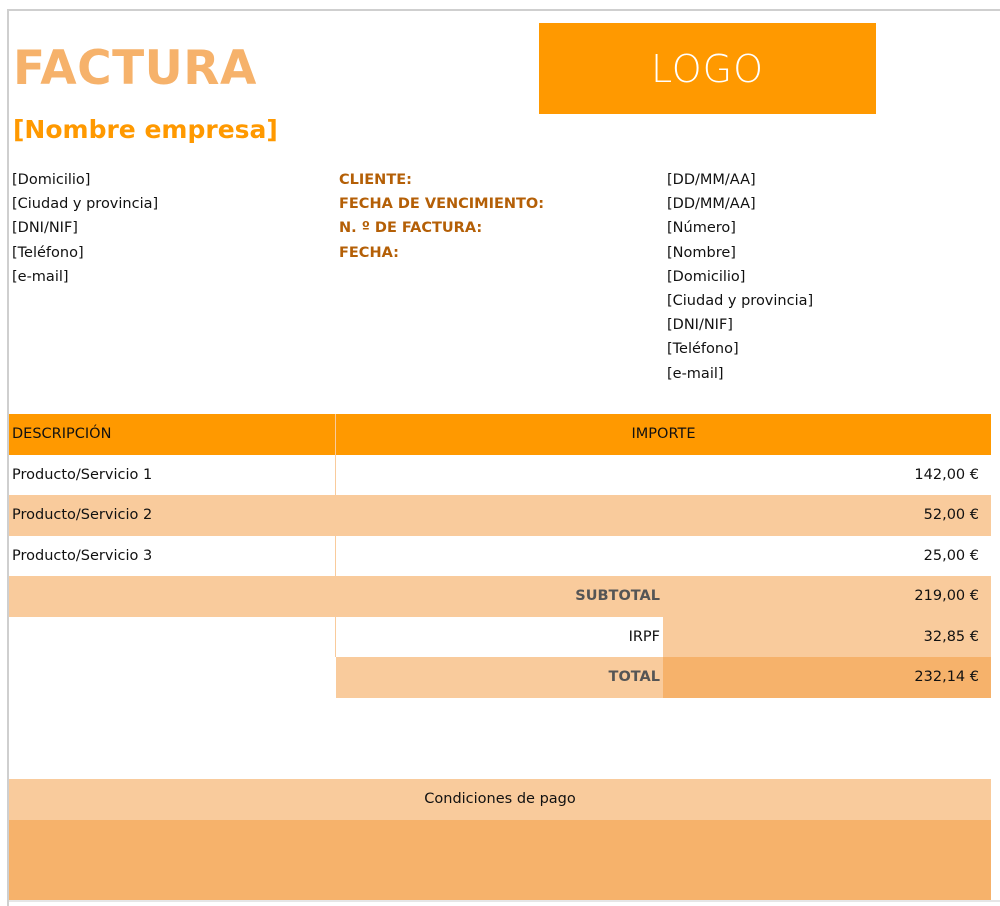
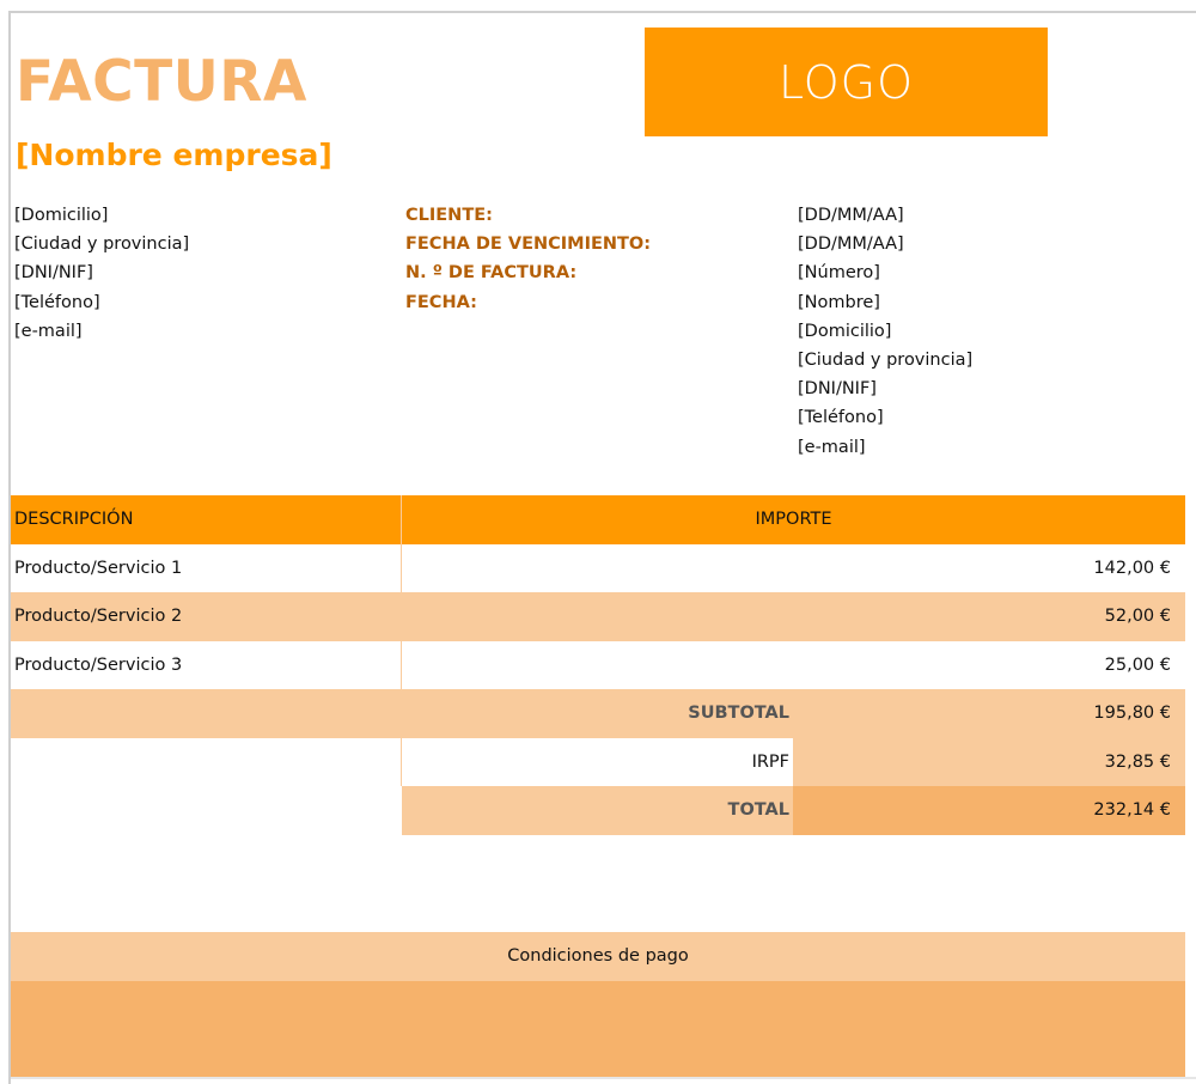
  FACTURA
  [Nombre empresa]
  LOGO
  [Domicilio]
  [Ciudad y provincia]
  [DNI/NIF]
  [Teléfono]
  [e-mail]
  CLIENTE:
  FECHA DE VENCIMIENTO:
  N. º DE FACTURA:
  FECHA:
  [DD/MM/AA]
  [DD/MM/AA]
  [Número]
  [Nombre]
  [Domicilio]
  [Ciudad y provincia]
  [DNI/NIF]
  [Teléfono]
  [e-mail]
  DESCRIPCIÓN
  IMPORTE
  Producto/Servicio 1
  142,00 €
  Producto/Servicio 2
  52,00 €
  Producto/Servicio 3
  25,00 €
  SUBTOTAL
- 219,00 €
+ 195,80 €
  IRPF
  32,85 €
  TOTAL
  232,14 €
  Condiciones de pago
